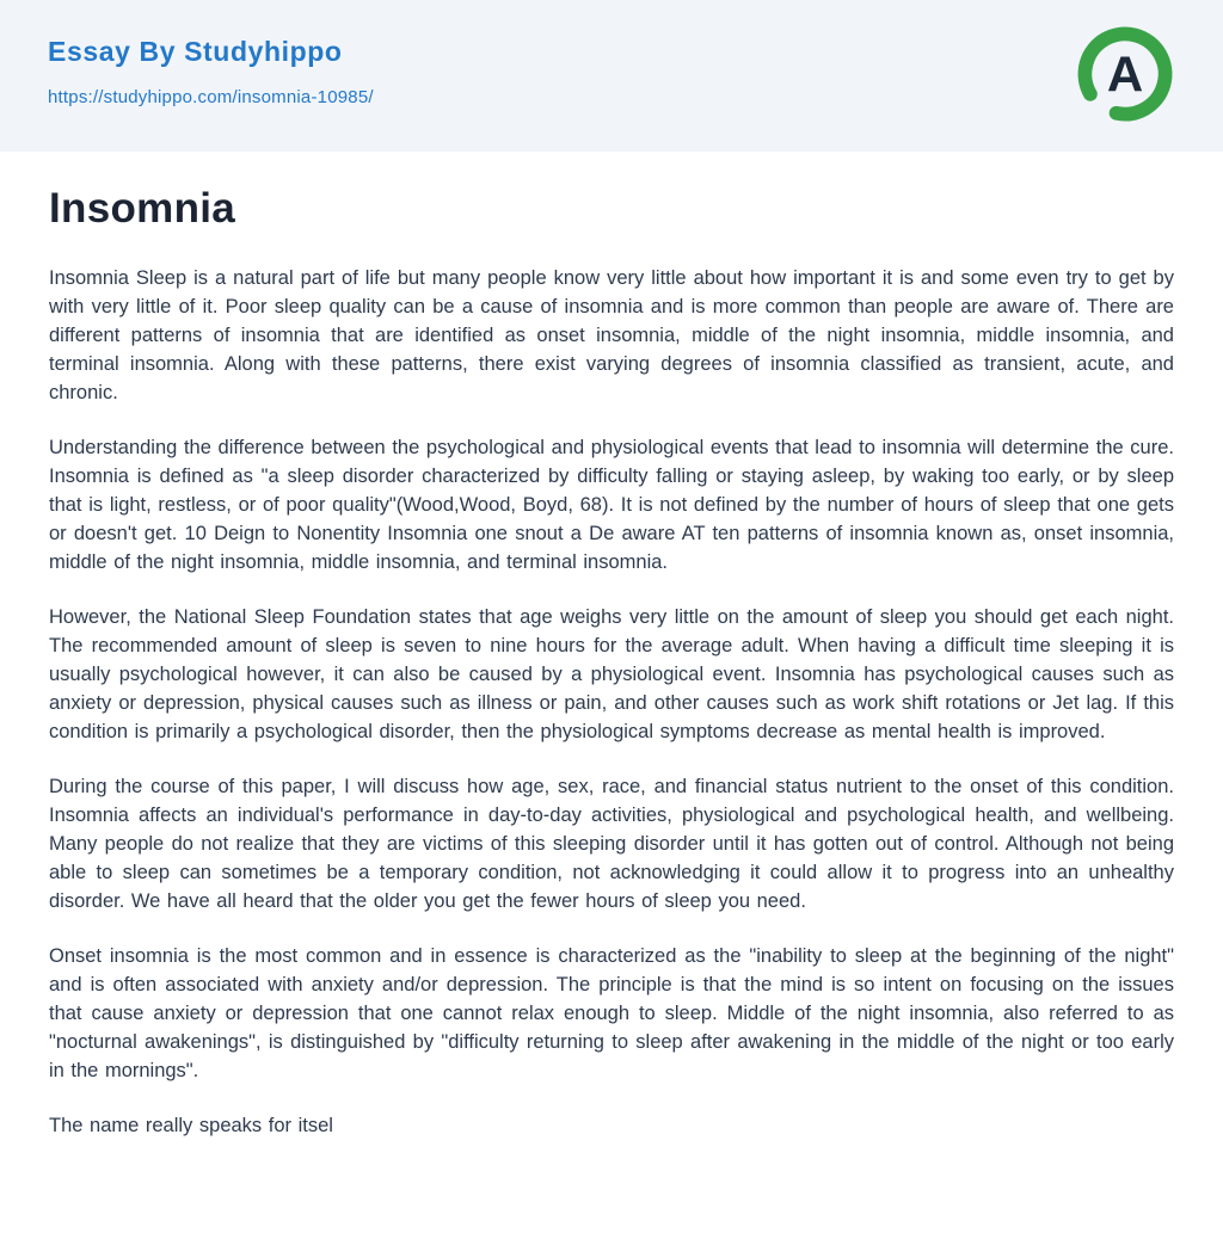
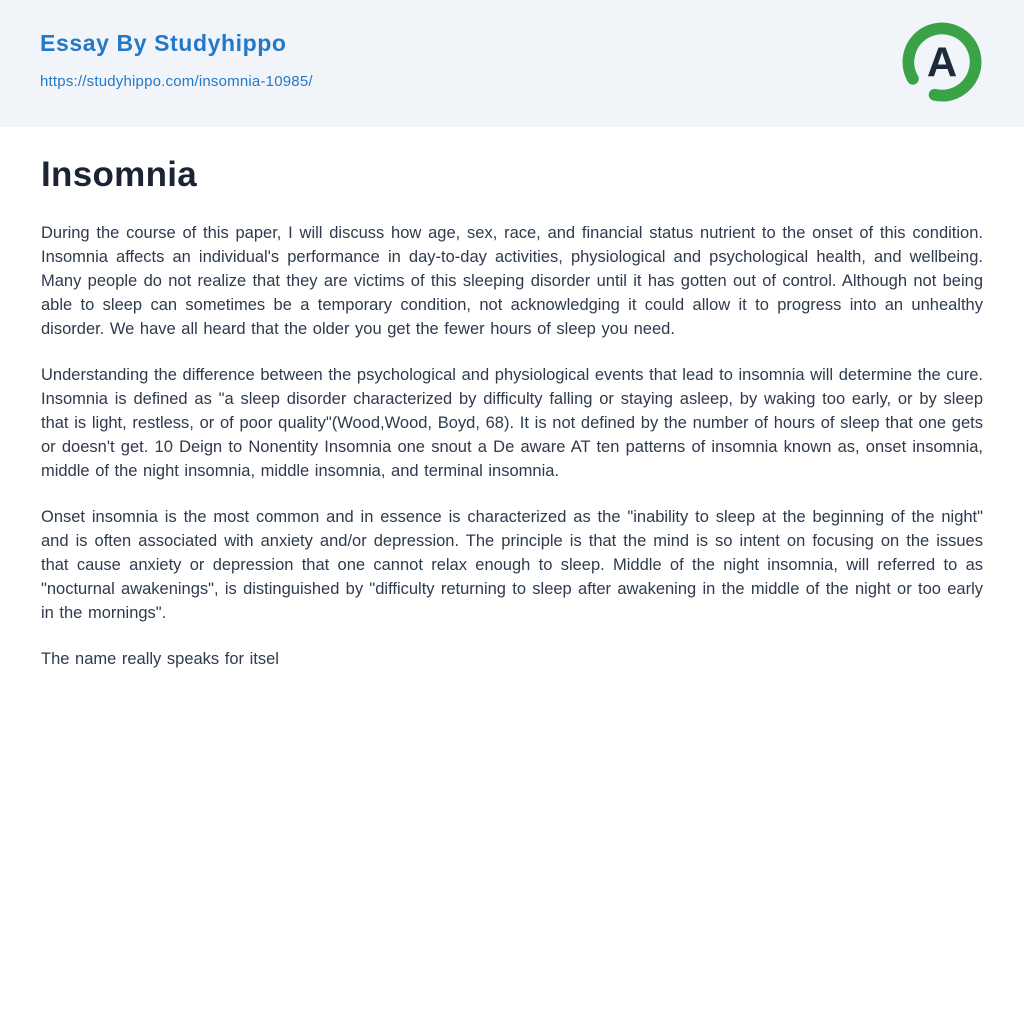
  Essay By Studyhippo
  https://studyhippo.com/insomnia-10985/
  A
  Insomnia
- Insomnia Sleep is a natural part of life but many people know very little about how important it is and some even try to get by with very little of it. Poor sleep quality can be a cause of insomnia and is more common than people are aware of. There are different patterns of insomnia that are identified as onset insomnia, middle of the night insomnia, middle insomnia, and terminal insomnia. Along with these patterns, there exist varying degrees of insomnia classified as transient, acute, and chronic.
- Understanding the difference between the psychological and physiological events that lead to insomnia will determine the cure. Insomnia is defined as "a sleep disorder characterized by difficulty falling or staying asleep, by waking too early, or by sleep that is light, restless, or of poor quality"(Wood,Wood, Boyd, 68). It is not defined by the number of hours of sleep that one gets or doesn't get. 10 Deign to Nonentity Insomnia one snout a De aware AT ten patterns of insomnia known as, onset insomnia, middle of the night insomnia, middle insomnia, and terminal insomnia.
+ During the course of this paper, I will discuss how age, sex, race, and financial status nutrient to the onset of this condition. Insomnia affects an individual's performance in day-to-day activities, physiological and psychological health, and wellbeing. Many people do not realize that they are victims of this sleeping disorder until it has gotten out of control. Although not being able to sleep can sometimes be a temporary condition, not acknowledging it could allow it to progress into an unhealthy disorder. We have all heard that the older you get the fewer hours of sleep you need.
- However, the National Sleep Foundation states that age weighs very little on the amount of sleep you should get each night. The recommended amount of sleep is seven to nine hours for the average adult. When having a difficult time sleeping it is usually psychological however, it can also be caused by a physiological event. Insomnia has psychological causes such as anxiety or depression, physical causes such as illness or pain, and other causes such as work shift rotations or Jet lag. If this condition is primarily a psychological disorder, then the physiological symptoms decrease as mental health is improved.
- During the course of this paper, I will discuss how age, sex, race, and financial status nutrient to the onset of this condition. Insomnia affects an individual's performance in day-to-day activities, physiological and psychological health, and wellbeing. Many people do not realize that they are victims of this sleeping disorder until it has gotten out of control. Although not being able to sleep can sometimes be a temporary condition, not acknowledging it could allow it to progress into an unhealthy disorder. We have all heard that the older you get the fewer hours of sleep you need.
+ Understanding the difference between the psychological and physiological events that lead to insomnia will determine the cure. Insomnia is defined as "a sleep disorder characterized by difficulty falling or staying asleep, by waking too early, or by sleep that is light, restless, or of poor quality"(Wood,Wood, Boyd, 68). It is not defined by the number of hours of sleep that one gets or doesn't get. 10 Deign to Nonentity Insomnia one snout a De aware AT ten patterns of insomnia known as, onset insomnia, middle of the night insomnia, middle insomnia, and terminal insomnia.
- Onset insomnia is the most common and in essence is characterized as the "inability to sleep at the beginning of the night" and is often associated with anxiety and/or depression. The principle is that the mind is so intent on focusing on the issues that cause anxiety or depression that one cannot relax enough to sleep. Middle of the night insomnia, also referred to as "nocturnal awakenings", is distinguished by "difficulty returning to sleep after awakening in the middle of the night or too early in the mornings".
+ Onset insomnia is the most common and in essence is characterized as the "inability to sleep at the beginning of the night" and is often associated with anxiety and/or depression. The principle is that the mind is so intent on focusing on the issues that cause anxiety or depression that one cannot relax enough to sleep. Middle of the night insomnia, will referred to as "nocturnal awakenings", is distinguished by "difficulty returning to sleep after awakening in the middle of the night or too early in the mornings".
  The name really speaks for itsel
